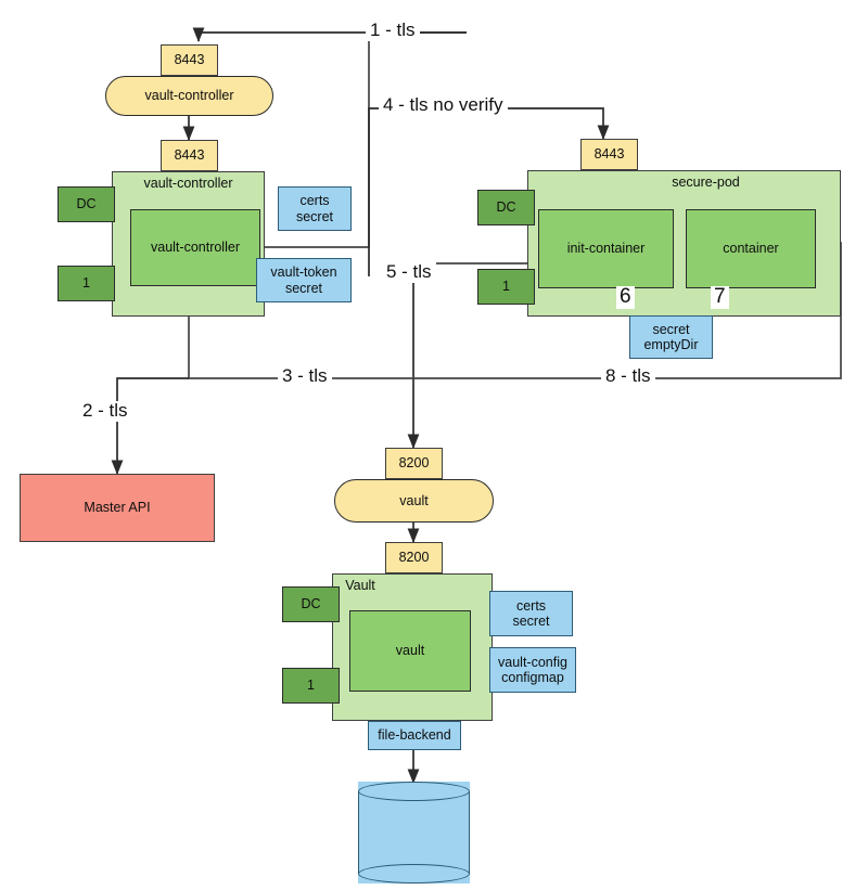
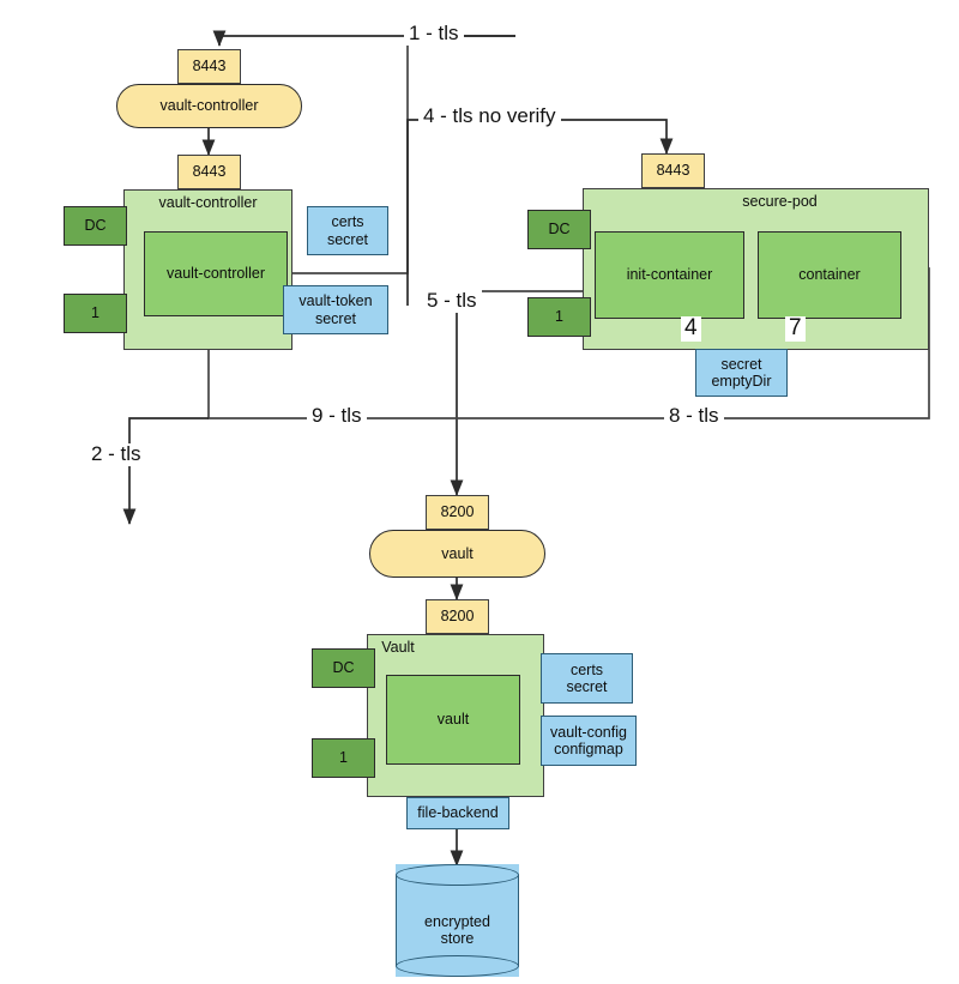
  8443
  vault-controller
  8443
  vault-controller
  DC
  1
  vault-controller
  certs
  secret
  vault-token
  secret
  8443
  secure-pod
  DC
  1
  init-container
  container
  secret
  emptyDir
- Master API
  8200
  vault
  8200
  Vault
  DC
  1
  vault
  certs
  secret
  vault-config
  configmap
  file-backend
+ encrypted
+ store
  1 - tls
  4 - tls no verify
  5 - tls
- 3 - tls
+ 9 - tls
  8 - tls
  2 - tls
- 6
+ 4
  7
